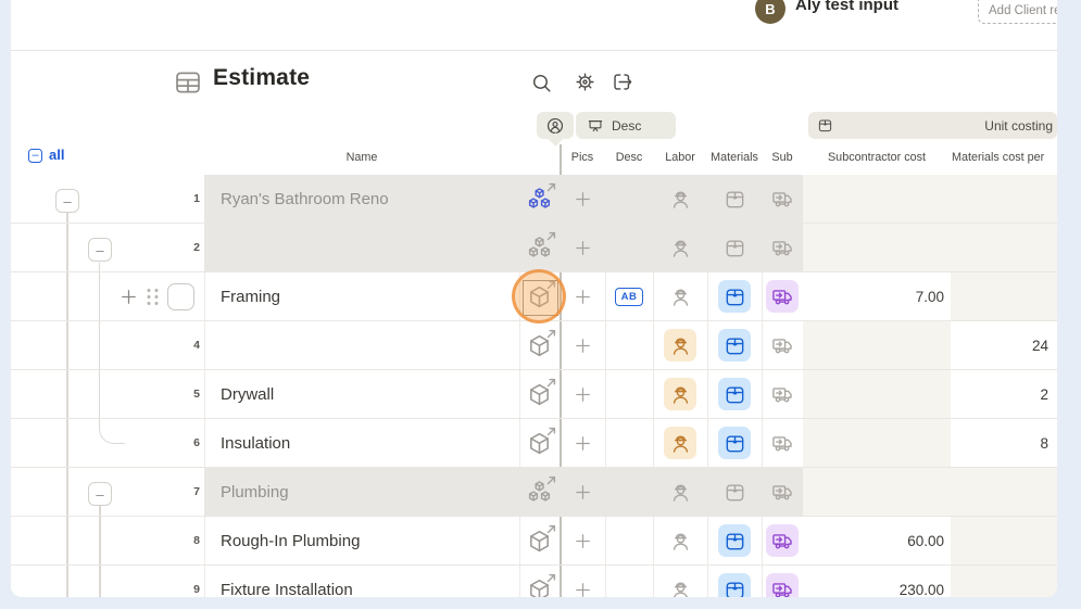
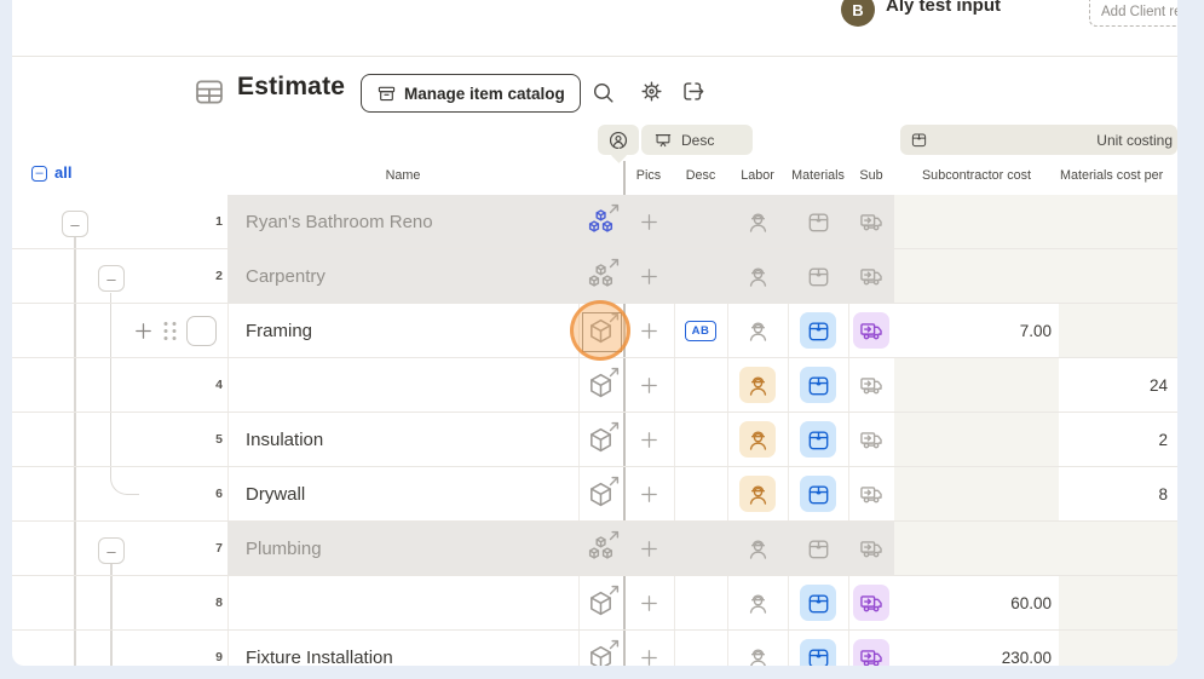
  B
  Aly test input
  Add Client r
  Estimate
+ Manage item catalog
  Desc
  Unit costing
  Name
  Pics
  Desc
  Labor
  Materials
  Sub
  Subcontractor cost
  Materials cost per
  –
  all
  1
  Ryan's Bathroom Reno
  2
+ Carpentry
  Framing
  AB
  7.00
  4
  24
  5
- Drywall
+ Insulation
  2
  6
- Insulation
+ Drywall
  8
  7
  Plumbing
  8
- Rough-In Plumbing
  60.00
  9
  Fixture Installation
  230.00
  –
  –
  –
